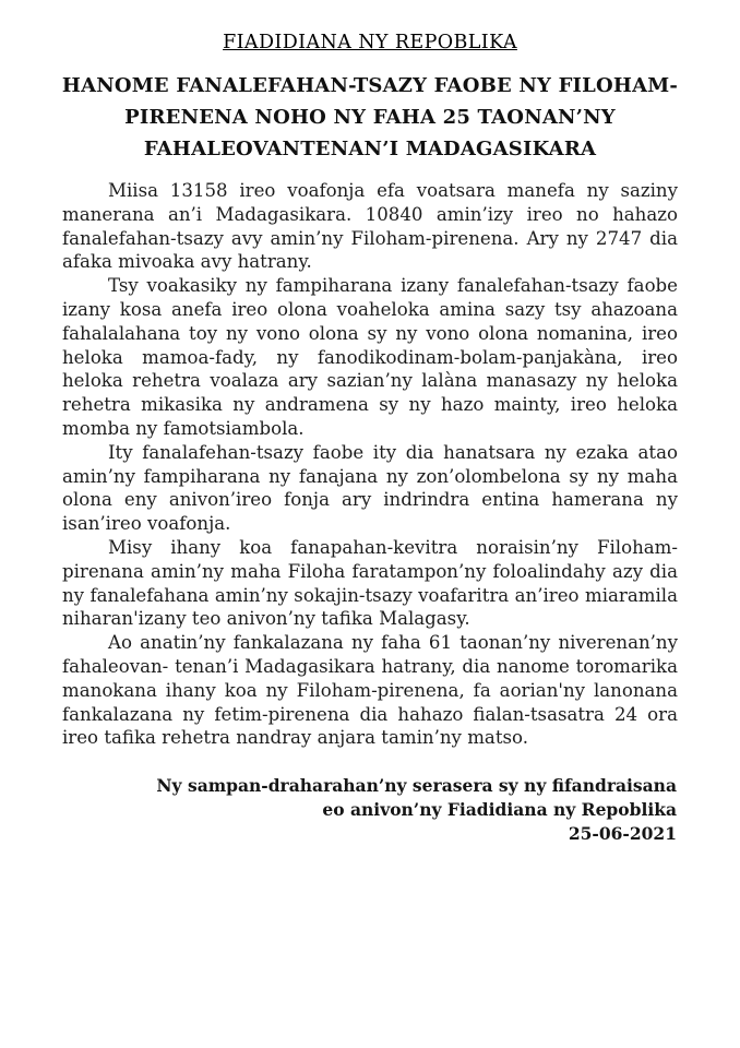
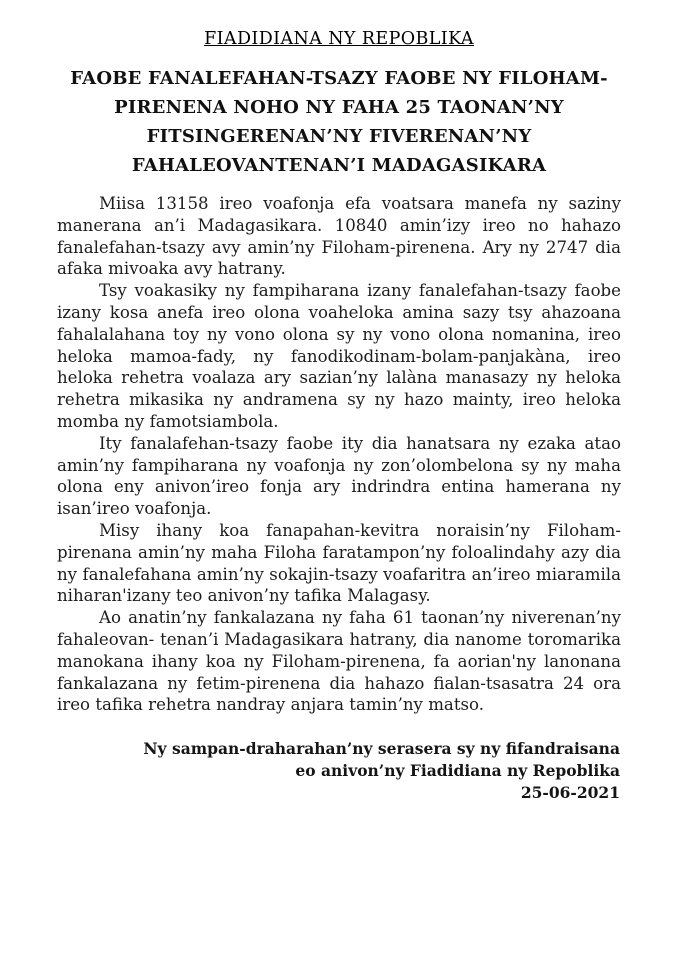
  FIADIDIANA NY REPOBLIKA
- HANOME FANALEFAHAN-TSAZY FAOBE NY FILOHAM-
+ FAOBE FANALEFAHAN-TSAZY FAOBE NY FILOHAM-
  PIRENENA NOHO NY FAHA 25 TAONAN’NY
+ FITSINGERENAN’NY FIVERENAN’NY
  FAHALEOVANTENAN’I MADAGASIKARA
  Miisa 13158 ireo voafonja efa voatsara manefa ny saziny manerana an’i Madagasikara. 10840 amin’izy ireo no hahazo fanalefahan-tsazy avy amin’ny Filoham-pirenena. Ary ny 2747 dia afaka mivoaka avy hatrany.
  Tsy voakasiky ny fampiharana izany fanalefahan-tsazy faobe izany kosa anefa ireo olona voaheloka amina sazy tsy ahazoana fahalalahana toy ny vono olona sy ny vono olona nomanina, ireo heloka mamoa-fady, ny fanodikodinam-bolam-panjakàna, ireo heloka rehetra voalaza ary sazian’ny lalàna manasazy ny heloka rehetra mikasika ny andramena sy ny hazo mainty, ireo heloka momba ny famotsiambola.
- Ity fanalafehan-tsazy faobe ity dia hanatsara ny ezaka atao amin’ny fampiharana ny fanajana ny zon’olombelona sy ny maha olona eny anivon’ireo fonja ary indrindra entina hamerana ny isan’ireo voafonja.
+ Ity fanalafehan-tsazy faobe ity dia hanatsara ny ezaka atao amin’ny fampiharana ny voafonja ny zon’olombelona sy ny maha olona eny anivon’ireo fonja ary indrindra entina hamerana ny isan’ireo voafonja.
  Misy ihany koa fanapahan-kevitra noraisin’ny Filoham-pirenana amin’ny maha Filoha faratampon’ny foloalindahy azy dia ny fanalefahana amin’ny sokajin-tsazy voafaritra an’ireo miaramila niharan'izany teo anivon’ny tafika Malagasy.
  Ao anatin’ny fankalazana ny faha 61 taonan’ny niverenan’ny fahaleovan- tenan’i Madagasikara hatrany, dia nanome toromarika manokana ihany koa ny Filoham-pirenena, fa aorian'ny lanonana fankalazana ny fetim-pirenena dia hahazo fialan-tsasatra 24 ora ireo tafika rehetra nandray anjara tamin’ny matso.
  Ny sampan-draharahan’ny serasera sy ny fifandraisana
  eo anivon’ny Fiadidiana ny Repoblika
  25-06-2021
